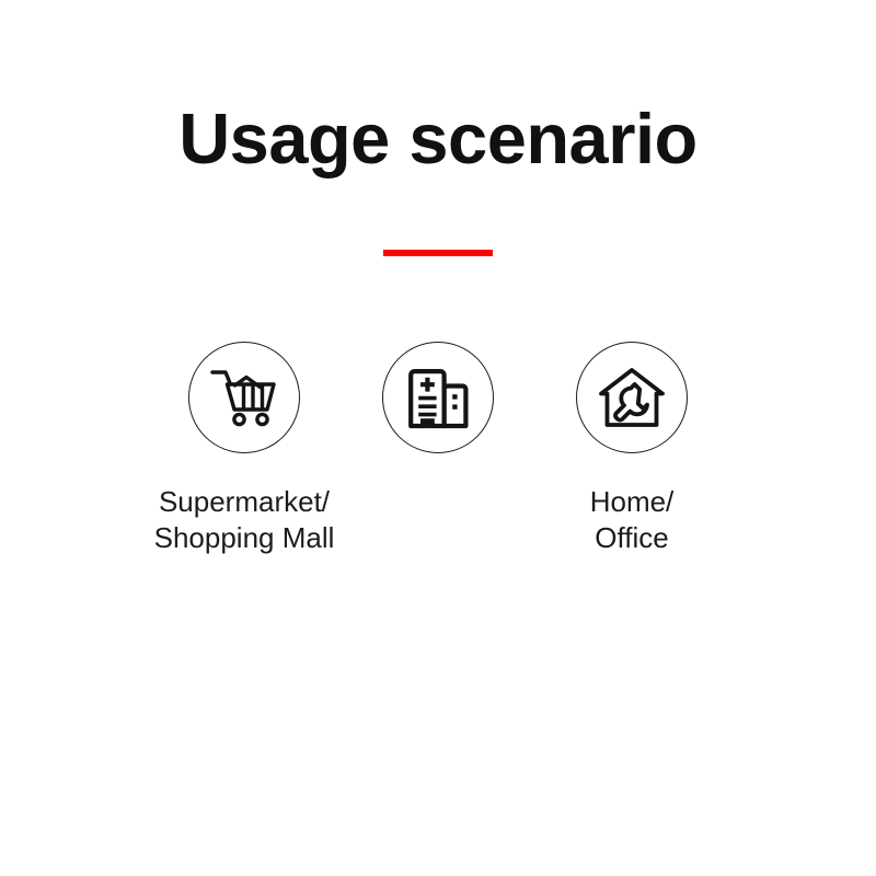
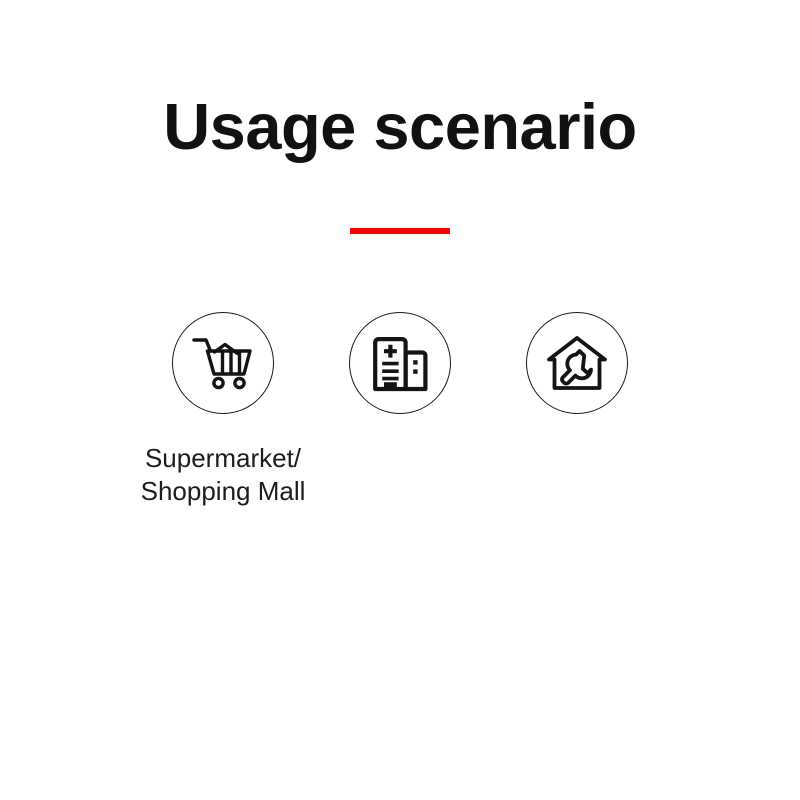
  Usage scenario
  Supermarket/
  Shopping Mall
- Home/
- Office
